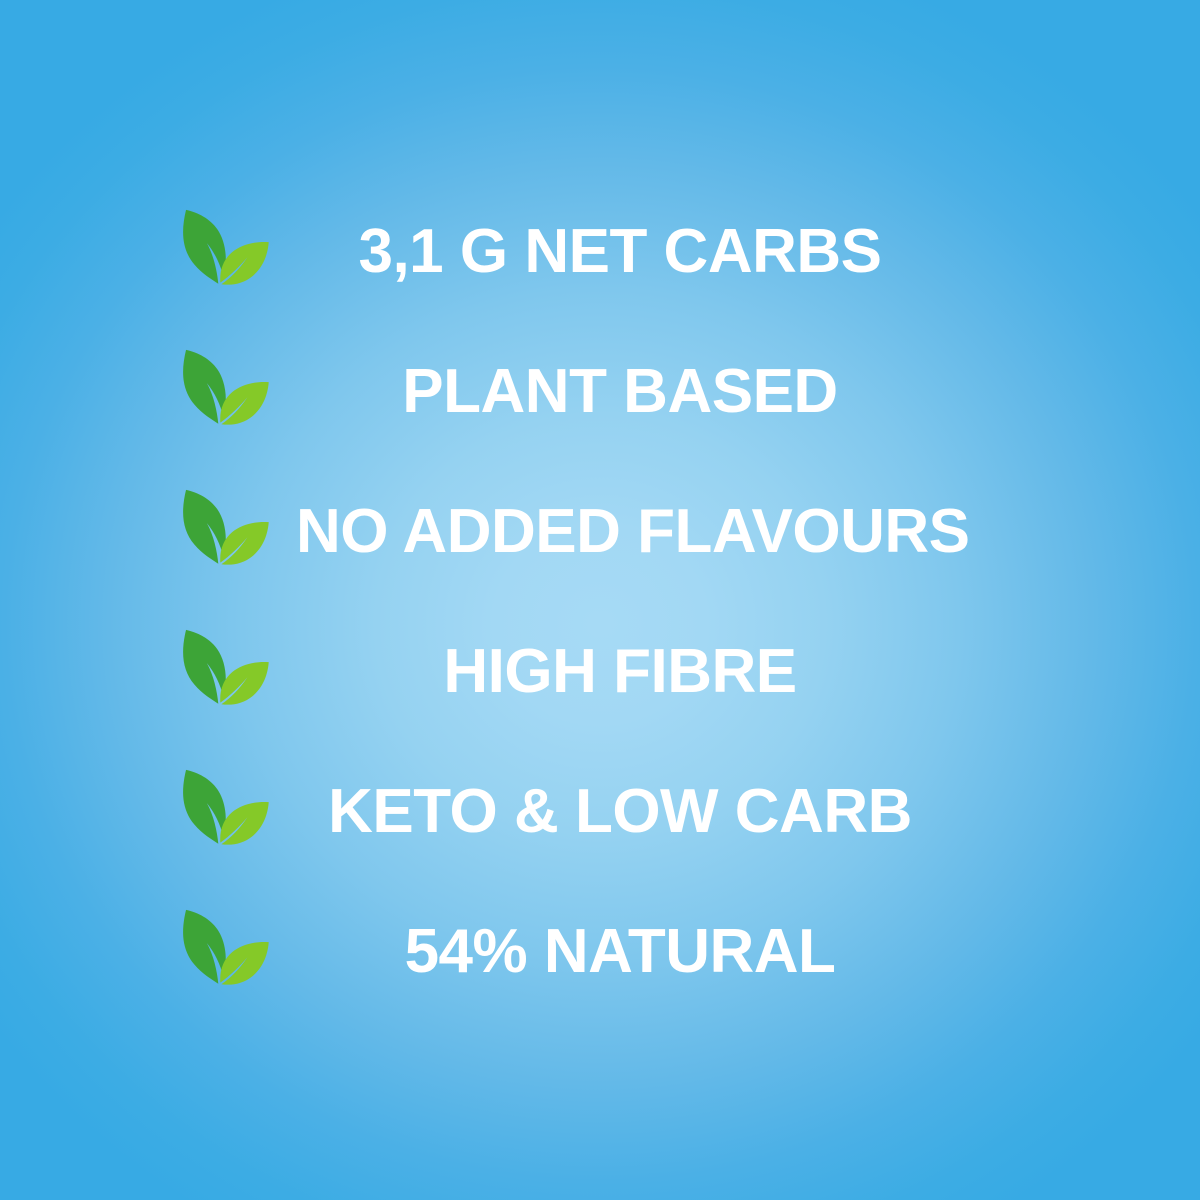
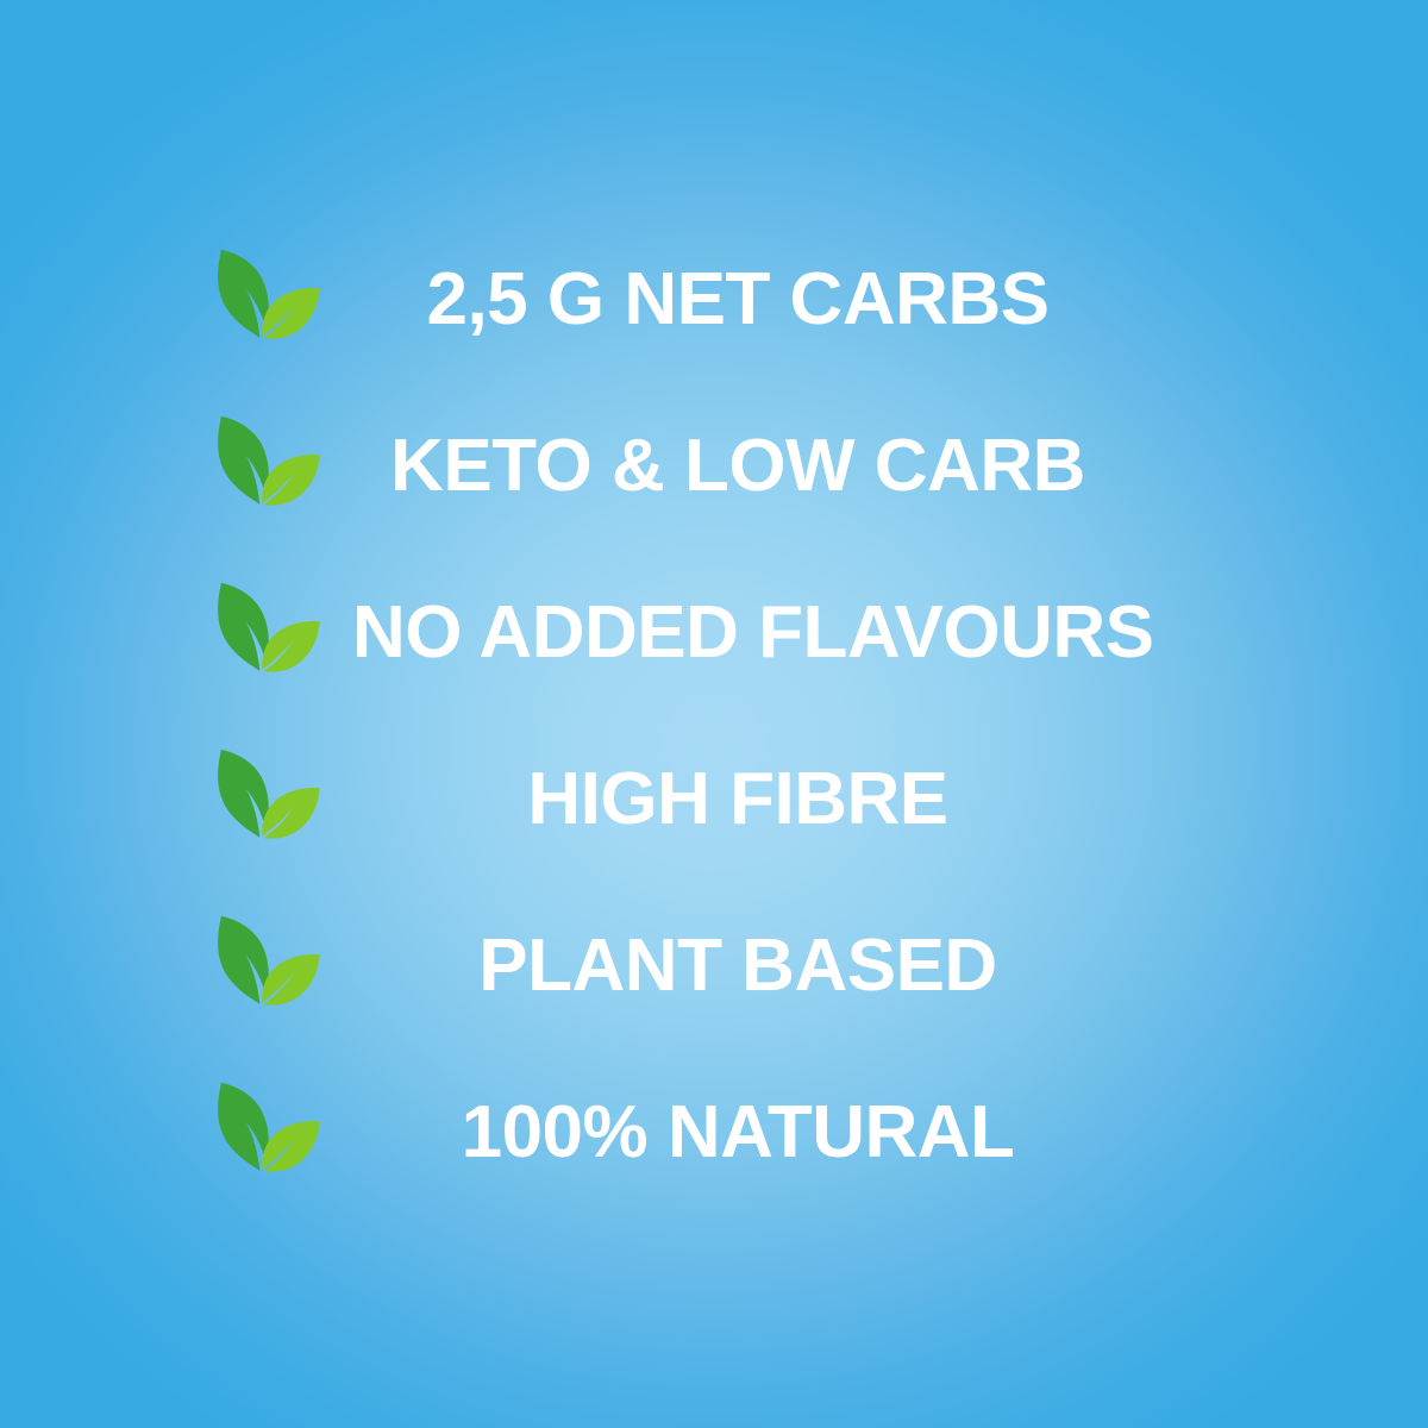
- 3,1 G NET CARBS
+ 2,5 G NET CARBS
- PLANT BASED
+ KETO & LOW CARB
  NO ADDED FLAVOURS
  HIGH FIBRE
- KETO & LOW CARB
+ PLANT BASED
- 54% NATURAL
+ 100% NATURAL
